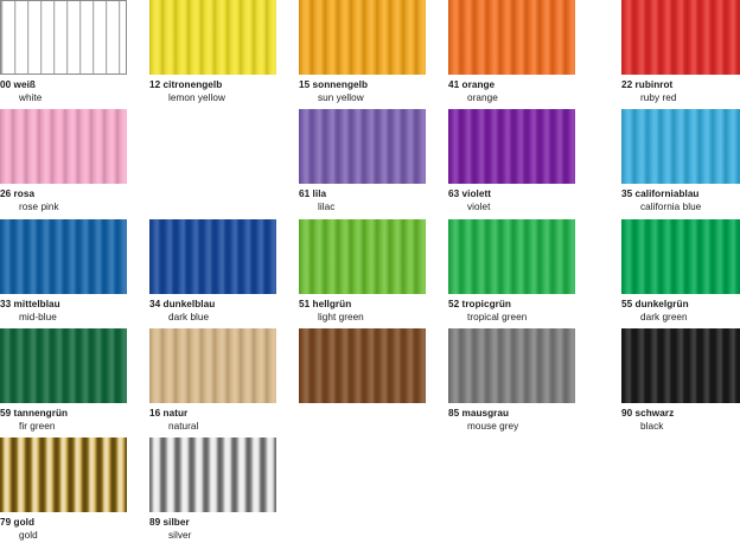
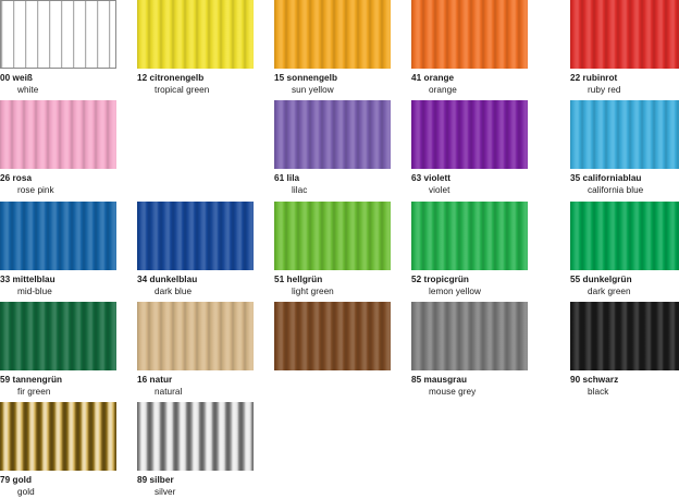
  00 weiß
  white
  12 citronengelb
- lemon yellow
+ tropical green
  15 sonnengelb
  sun yellow
  41 orange
  orange
  22 rubinrot
  ruby red
  26 rosa
  rose pink
  61 lila
  lilac
  63 violett
  violet
  35 californiablau
  california blue
  33 mittelblau
  mid-blue
  34 dunkelblau
  dark blue
  51 hellgrün
  light green
  52 tropicgrün
- tropical green
+ lemon yellow
  55 dunkelgrün
  dark green
  59 tannengrün
  fir green
  16 natur
  natural
  85 mausgrau
  mouse grey
  90 schwarz
  black
  79 gold
  gold
  89 silber
  silver
